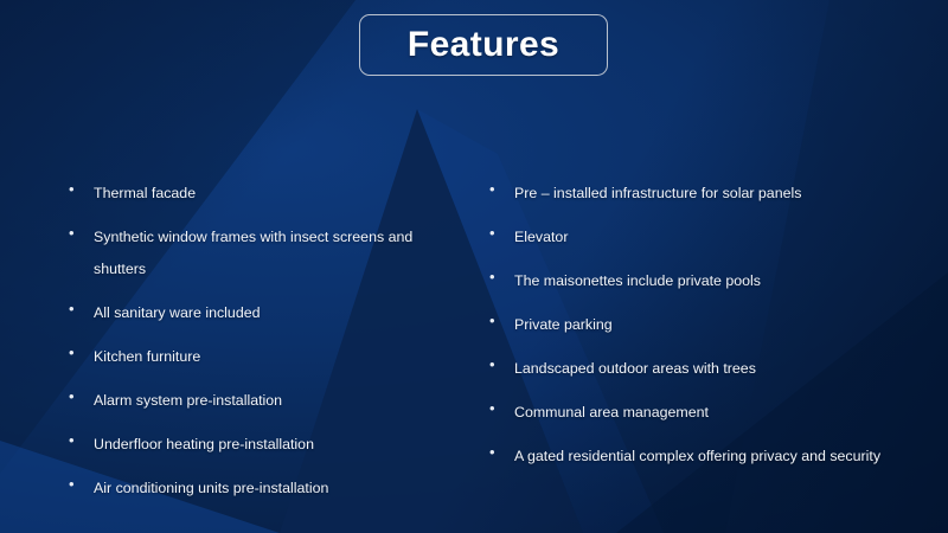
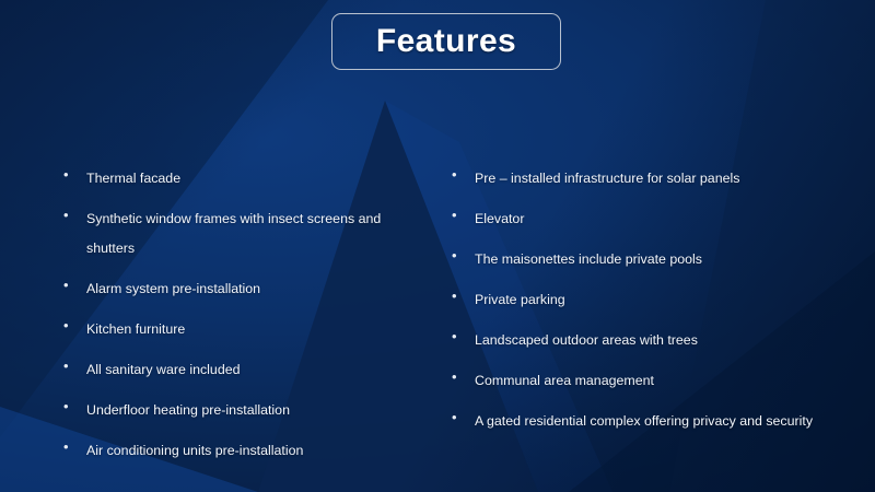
  Features
  •
  Thermal facade
  •
  Synthetic window frames with insect screens and shutters
  •
- All sanitary ware included
+ Alarm system pre-installation
  •
  Kitchen furniture
  •
- Alarm system pre-installation
+ All sanitary ware included
  •
  Underfloor heating pre-installation
  •
  Air conditioning units pre-installation
  •
  Pre – installed infrastructure for solar panels
  •
  Elevator
  •
  The maisonettes include private pools
  •
  Private parking
  •
  Landscaped outdoor areas with trees
  •
  Communal area management
  •
  A gated residential complex offering privacy and security
